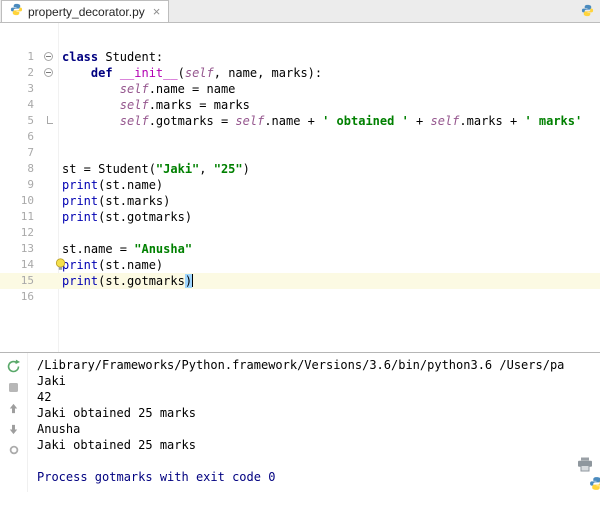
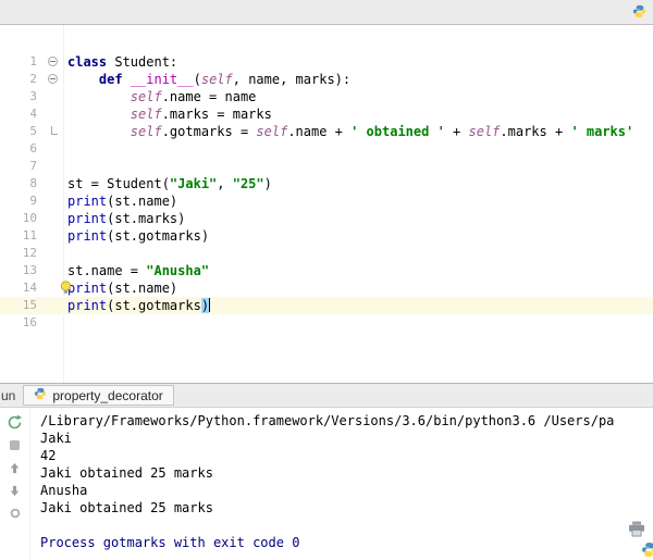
- property_decorator.py
- ×
  1
  class Student:
  2
  def __init__(self, name, marks):
  3
  self.name = name
  4
  self.marks = marks
  5
  self.gotmarks = self.name + ' obtained ' + self.marks + ' marks'
  6
  7
  8
  st = Student("Jaki", "25")
  9
  print(st.name)
  10
  print(st.marks)
  11
  print(st.gotmarks)
  12
  13
  st.name = "Anusha"
  14
  print(st.name)
  15
  print(st.gotmarks)
  16
+ un
+ property_decorator
  /Library/Frameworks/Python.framework/Versions/3.6/bin/python3.6 /Users/pa
  Jaki
  42
  Jaki obtained 25 marks
  Anusha
  Jaki obtained 25 marks
  Process gotmarks with exit code 0
